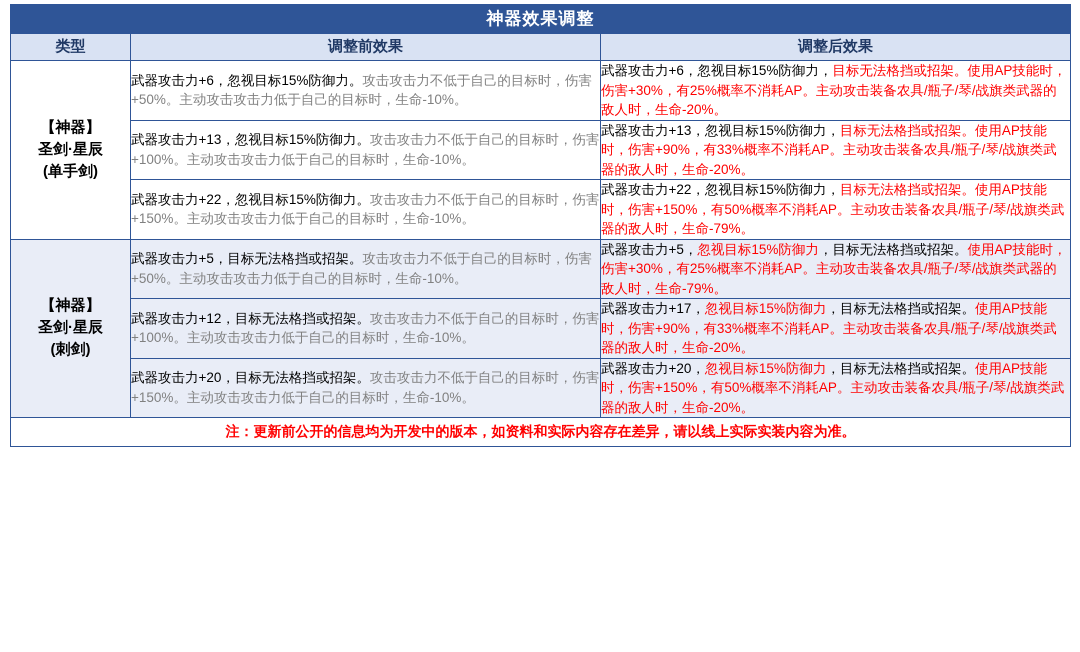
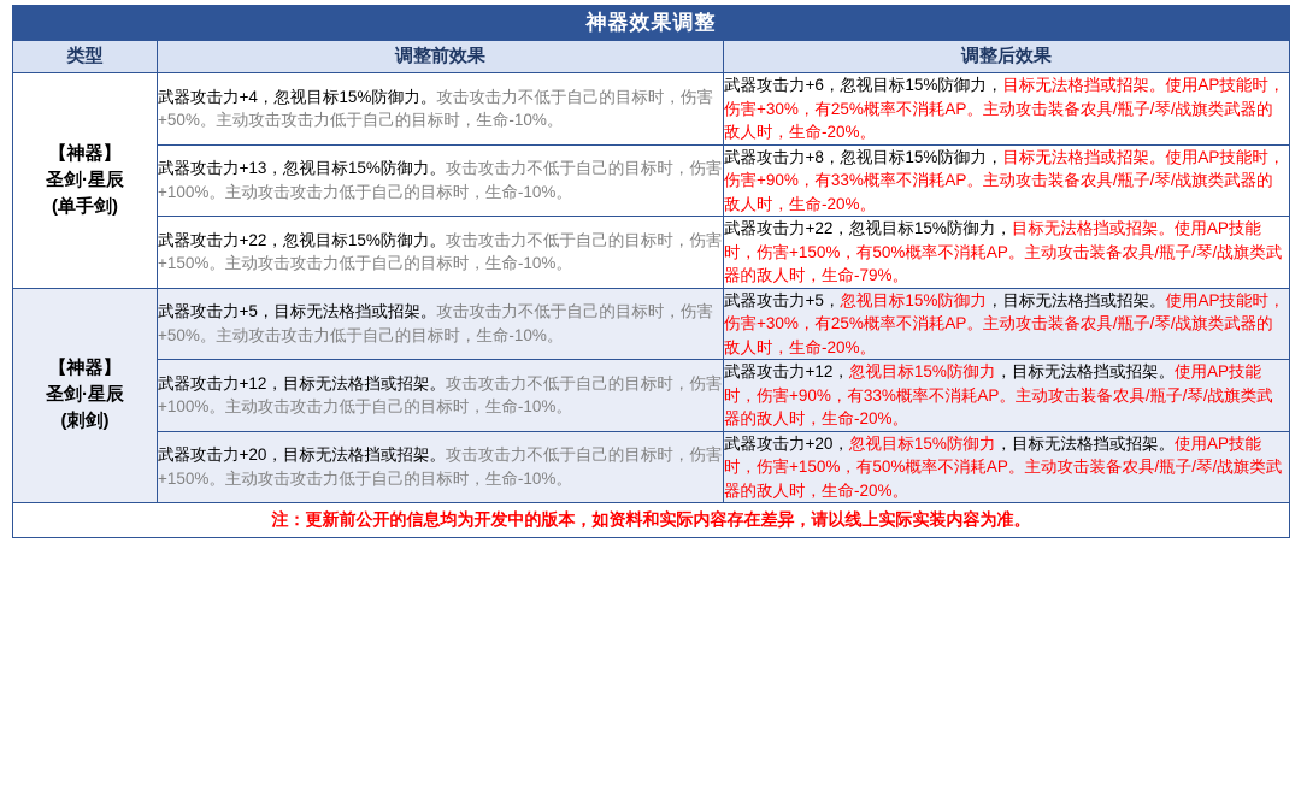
  神器效果调整
  类型	调整前效果	调整后效果
- 【神器】圣剑·星辰(单手剑)	武器攻击力+6，忽视目标15%防御力。攻击攻击力不低于自己的目标时，伤害+50%。主动攻击攻击力低于自己的目标时，生命-10%。	武器攻击力+6，忽视目标15%防御力，目标无法格挡或招架。使用AP技能时，伤害+30%，有25%概率不消耗AP。主动攻击装备农具/瓶子/琴/战旗类武器的敌人时，生命-20%。
+ 【神器】圣剑·星辰(单手剑)	武器攻击力+4，忽视目标15%防御力。攻击攻击力不低于自己的目标时，伤害+50%。主动攻击攻击力低于自己的目标时，生命-10%。	武器攻击力+6，忽视目标15%防御力，目标无法格挡或招架。使用AP技能时，伤害+30%，有25%概率不消耗AP。主动攻击装备农具/瓶子/琴/战旗类武器的敌人时，生命-20%。
- 武器攻击力+13，忽视目标15%防御力。攻击攻击力不低于自己的目标时，伤害+100%。主动攻击攻击力低于自己的目标时，生命-10%。	武器攻击力+13，忽视目标15%防御力，目标无法格挡或招架。使用AP技能时，伤害+90%，有33%概率不消耗AP。主动攻击装备农具/瓶子/琴/战旗类武器的敌人时，生命-20%。
+ 武器攻击力+13，忽视目标15%防御力。攻击攻击力不低于自己的目标时，伤害+100%。主动攻击攻击力低于自己的目标时，生命-10%。	武器攻击力+8，忽视目标15%防御力，目标无法格挡或招架。使用AP技能时，伤害+90%，有33%概率不消耗AP。主动攻击装备农具/瓶子/琴/战旗类武器的敌人时，生命-20%。
  武器攻击力+22，忽视目标15%防御力。攻击攻击力不低于自己的目标时，伤害+150%。主动攻击攻击力低于自己的目标时，生命-10%。	武器攻击力+22，忽视目标15%防御力，目标无法格挡或招架。使用AP技能时，伤害+150%，有50%概率不消耗AP。主动攻击装备农具/瓶子/琴/战旗类武器的敌人时，生命-79%。
- 【神器】圣剑·星辰(刺剑)	武器攻击力+5，目标无法格挡或招架。攻击攻击力不低于自己的目标时，伤害+50%。主动攻击攻击力低于自己的目标时，生命-10%。	武器攻击力+5，忽视目标15%防御力，目标无法格挡或招架。使用AP技能时，伤害+30%，有25%概率不消耗AP。主动攻击装备农具/瓶子/琴/战旗类武器的敌人时，生命-79%。
+ 【神器】圣剑·星辰(刺剑)	武器攻击力+5，目标无法格挡或招架。攻击攻击力不低于自己的目标时，伤害+50%。主动攻击攻击力低于自己的目标时，生命-10%。	武器攻击力+5，忽视目标15%防御力，目标无法格挡或招架。使用AP技能时，伤害+30%，有25%概率不消耗AP。主动攻击装备农具/瓶子/琴/战旗类武器的敌人时，生命-20%。
- 武器攻击力+12，目标无法格挡或招架。攻击攻击力不低于自己的目标时，伤害+100%。主动攻击攻击力低于自己的目标时，生命-10%。	武器攻击力+17，忽视目标15%防御力，目标无法格挡或招架。使用AP技能时，伤害+90%，有33%概率不消耗AP。主动攻击装备农具/瓶子/琴/战旗类武器的敌人时，生命-20%。
+ 武器攻击力+12，目标无法格挡或招架。攻击攻击力不低于自己的目标时，伤害+100%。主动攻击攻击力低于自己的目标时，生命-10%。	武器攻击力+12，忽视目标15%防御力，目标无法格挡或招架。使用AP技能时，伤害+90%，有33%概率不消耗AP。主动攻击装备农具/瓶子/琴/战旗类武器的敌人时，生命-20%。
  武器攻击力+20，目标无法格挡或招架。攻击攻击力不低于自己的目标时，伤害+150%。主动攻击攻击力低于自己的目标时，生命-10%。	武器攻击力+20，忽视目标15%防御力，目标无法格挡或招架。使用AP技能时，伤害+150%，有50%概率不消耗AP。主动攻击装备农具/瓶子/琴/战旗类武器的敌人时，生命-20%。
  注：更新前公开的信息均为开发中的版本，如资料和实际内容存在差异，请以线上实际实装内容为准。
